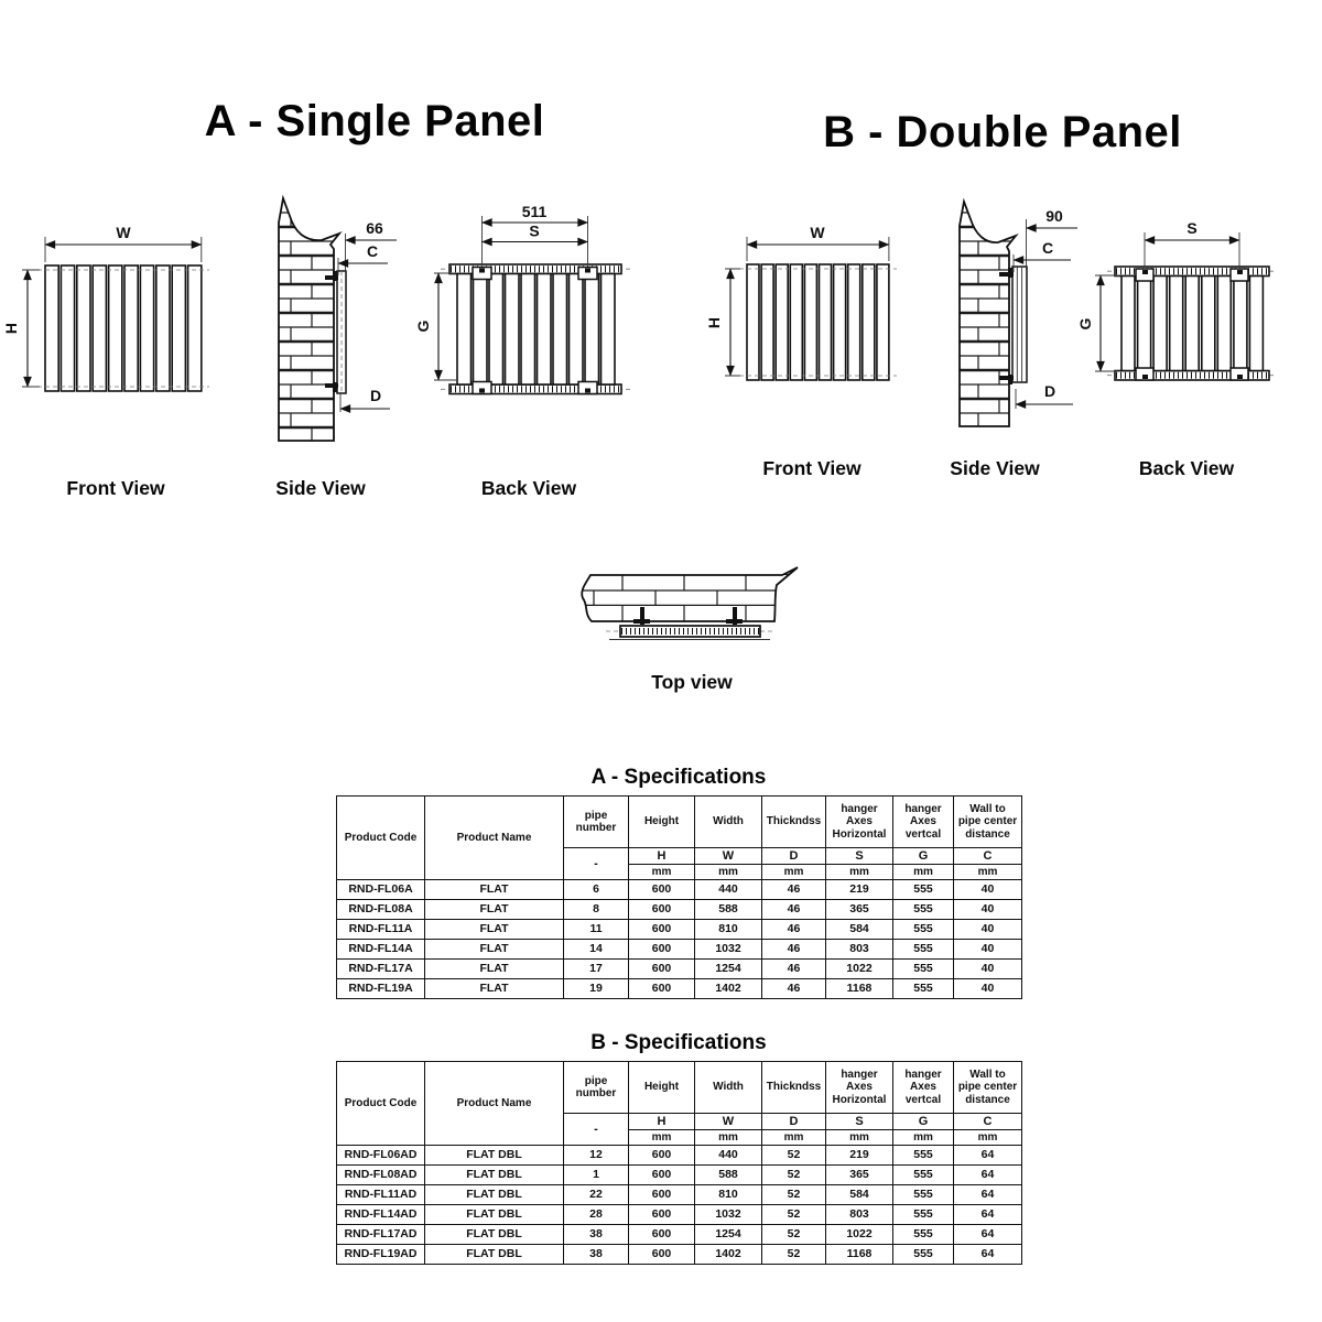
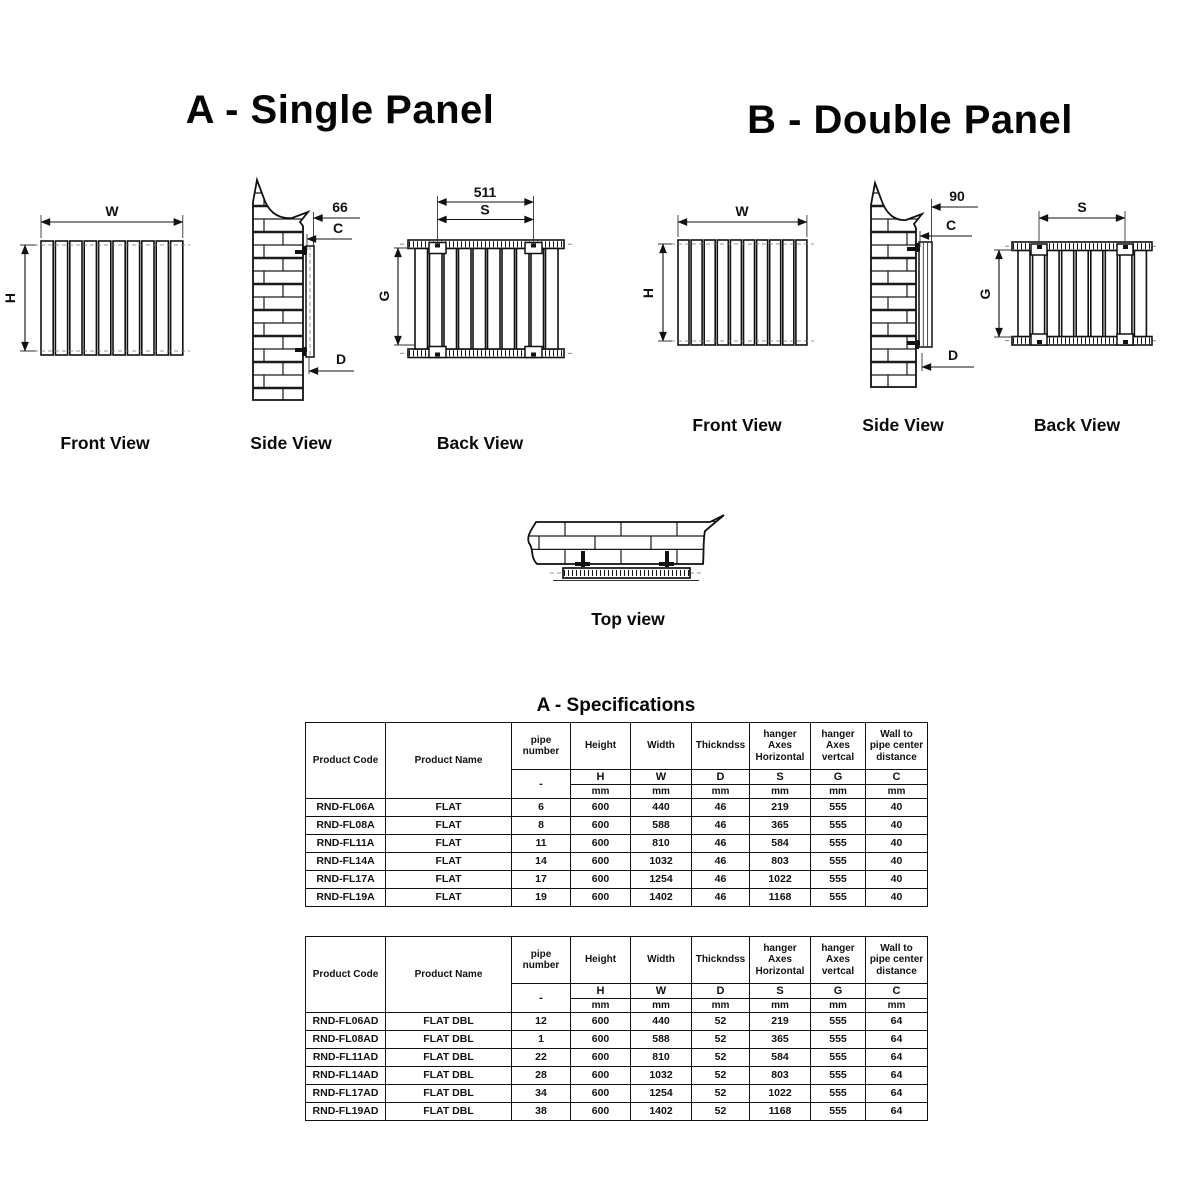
  A - Single Panel
  B - Double Panel
  W
  66
  C
  D
  511
  S
  Front View
  Side View
  Back View
  W
  90
  C
  D
  S
  Front View
  Side View
  Back View
  Top view
  A - Specifications
  Product Code	Product Name	pipe number	Height	Width	Thickndss	hanger Axes Horizontal	hanger Axes vertcal	Wall to pipe center distance
  -	H	W	D	S	G	C
  mm	mm	mm	mm	mm	mm
  RND-FL06A	FLAT	6	600	440	46	219	555	40
  RND-FL08A	FLAT	8	600	588	46	365	555	40
  RND-FL11A	FLAT	11	600	810	46	584	555	40
  RND-FL14A	FLAT	14	600	1032	46	803	555	40
  RND-FL17A	FLAT	17	600	1254	46	1022	555	40
  RND-FL19A	FLAT	19	600	1402	46	1168	555	40
- B - Specifications
  Product Code	Product Name	pipe number	Height	Width	Thickndss	hanger Axes Horizontal	hanger Axes vertcal	Wall to pipe center distance
  -	H	W	D	S	G	C
  mm	mm	mm	mm	mm	mm
  RND-FL06AD	FLAT DBL	12	600	440	52	219	555	64
  RND-FL08AD	FLAT DBL	1	600	588	52	365	555	64
  RND-FL11AD	FLAT DBL	22	600	810	52	584	555	64
  RND-FL14AD	FLAT DBL	28	600	1032	52	803	555	64
- RND-FL17AD	FLAT DBL	38	600	1254	52	1022	555	64
+ RND-FL17AD	FLAT DBL	34	600	1254	52	1022	555	64
  RND-FL19AD	FLAT DBL	38	600	1402	52	1168	555	64
